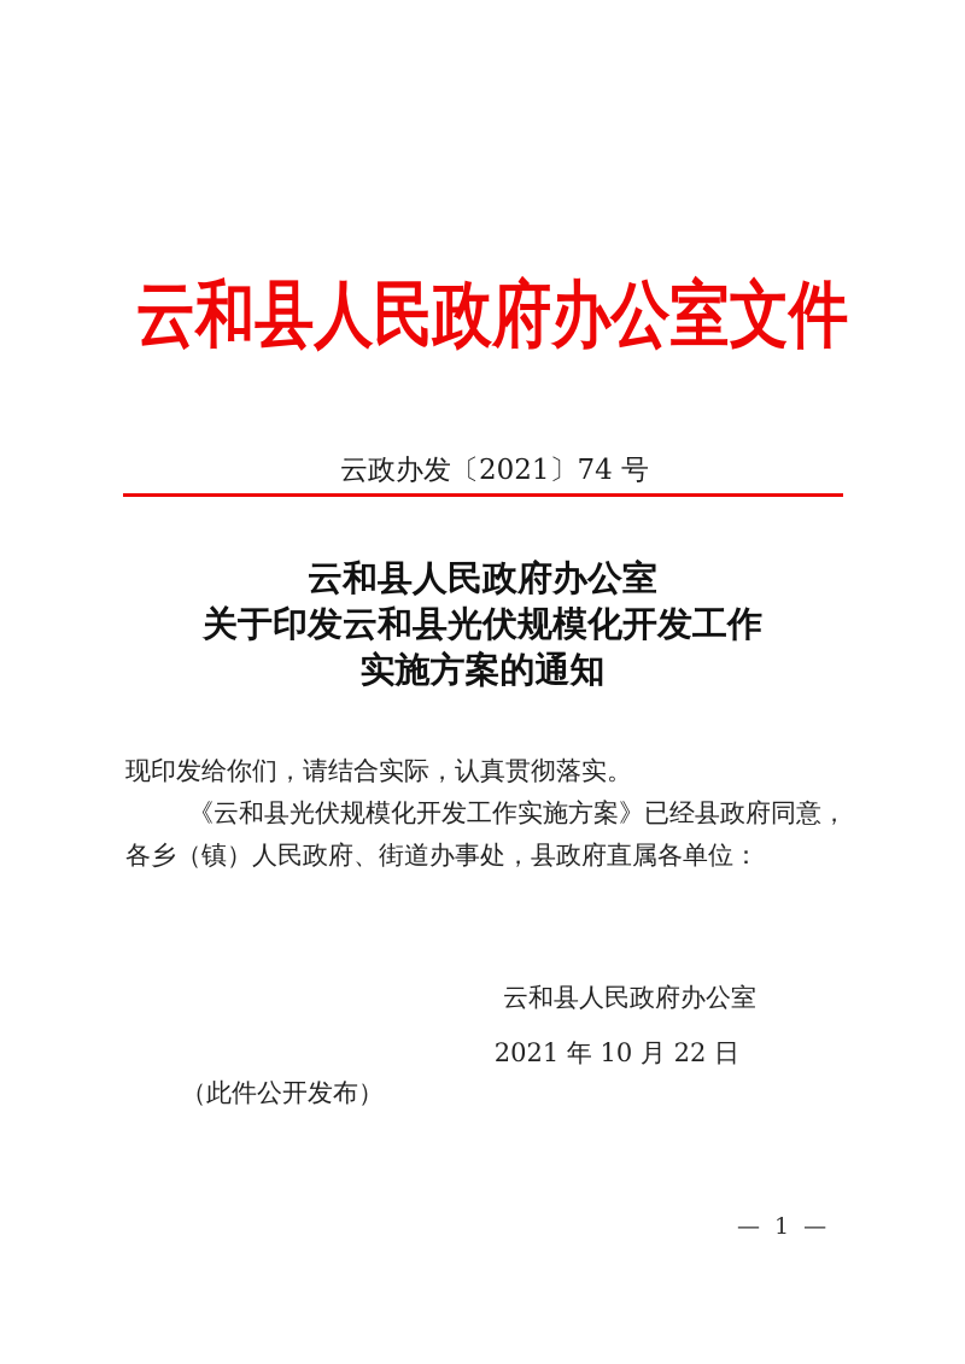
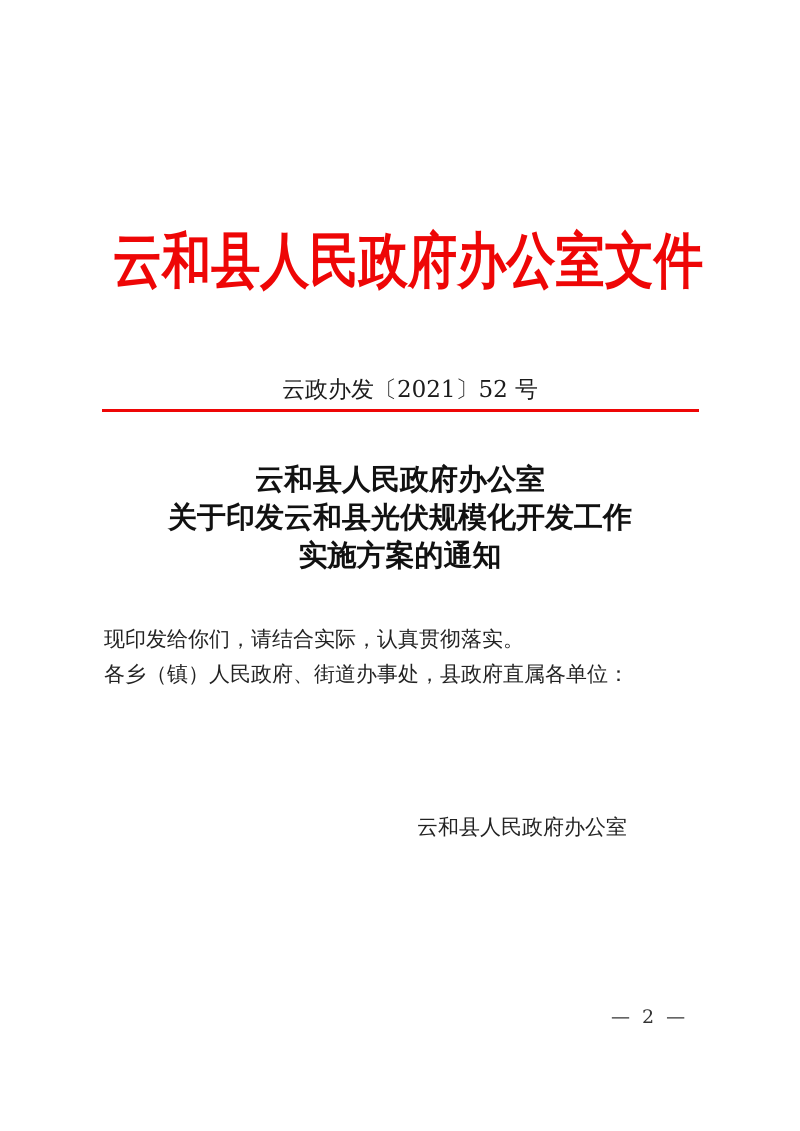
  云和县人民政府办公室文件
- 云政办发〔2021〕74 号
+ 云政办发〔2021〕52 号
  云和县人民政府办公室
  关于印发云和县光伏规模化开发工作
  实施方案的通知
  现印发给你们，请结合实际，认真贯彻落实。
- 《云和县光伏规模化开发工作实施方案》已经县政府同意，
  各乡（镇）人民政府、街道办事处，县政府直属各单位：
  云和县人民政府办公室
- 2021 年 10 月 22 日
- （此件公开发布）
- — 1 —
+ — 2 —
